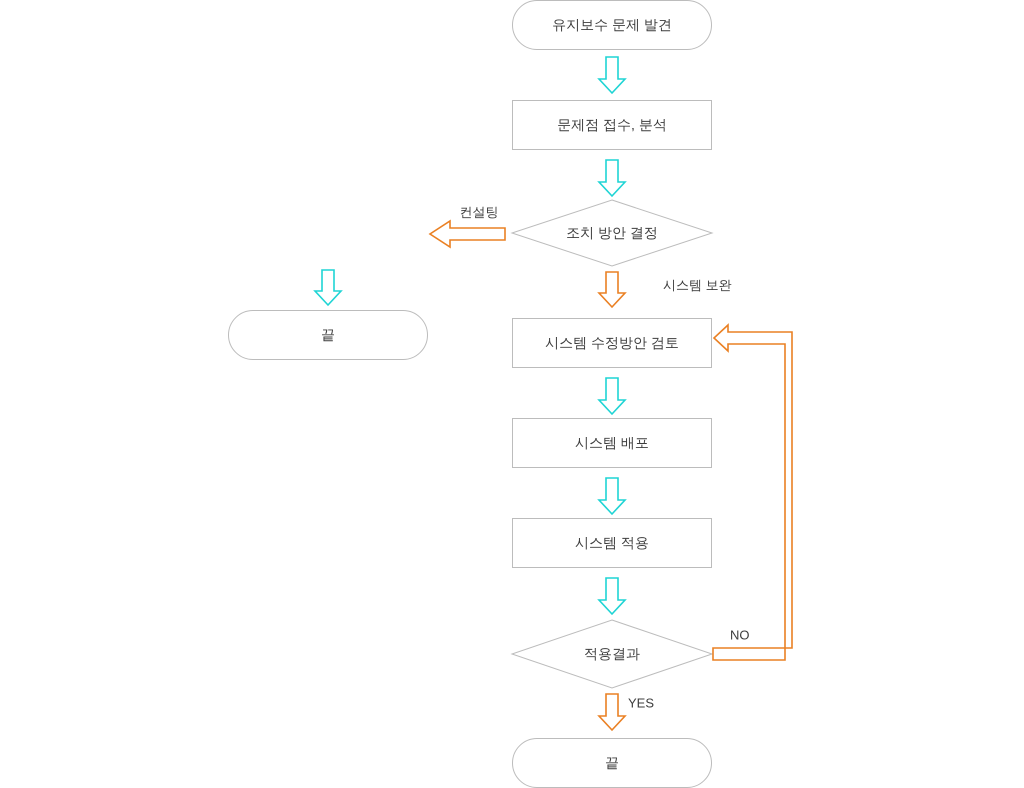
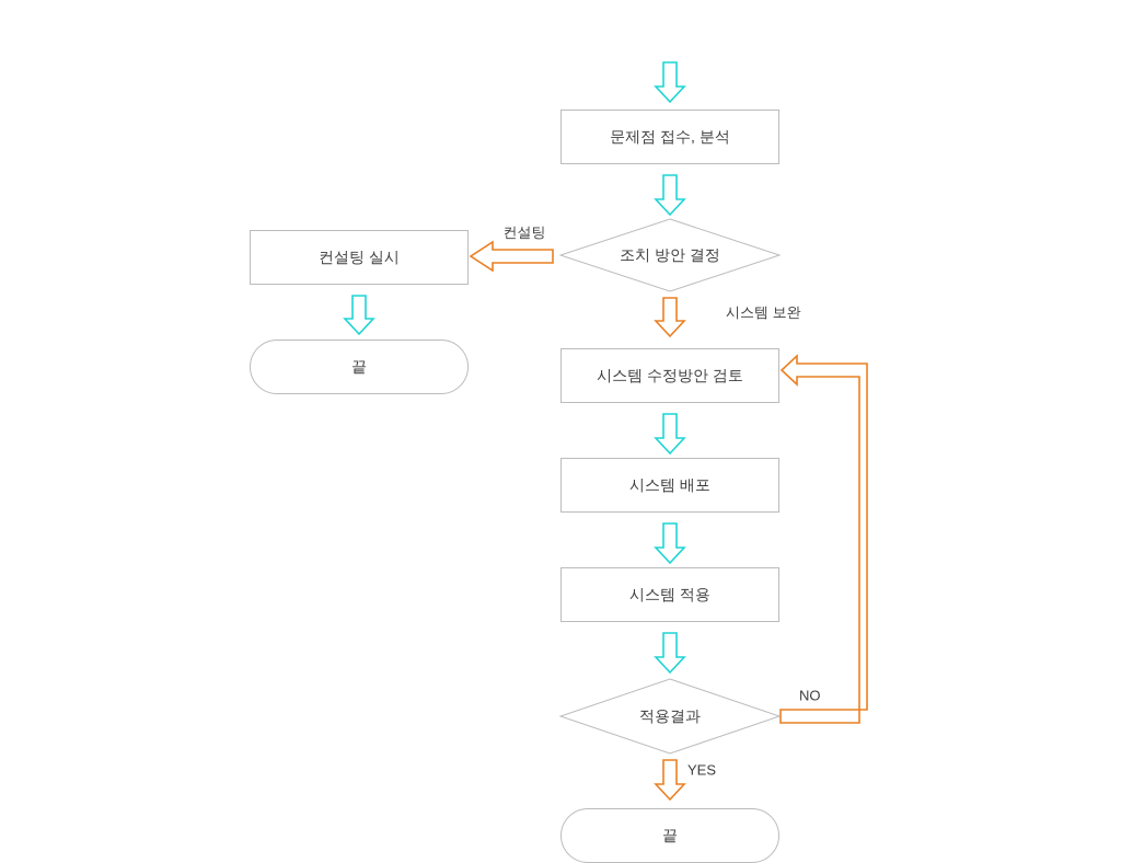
- 유지보수 문제 발견
  문제점 접수, 분석
  조치 방안 결정
  컨설팅
+ 컨설팅 실시
  끝
  시스템 보완
  시스템 수정방안 검토
  시스템 배포
  시스템 적용
  적용결과
  NO
  YES
  끝
